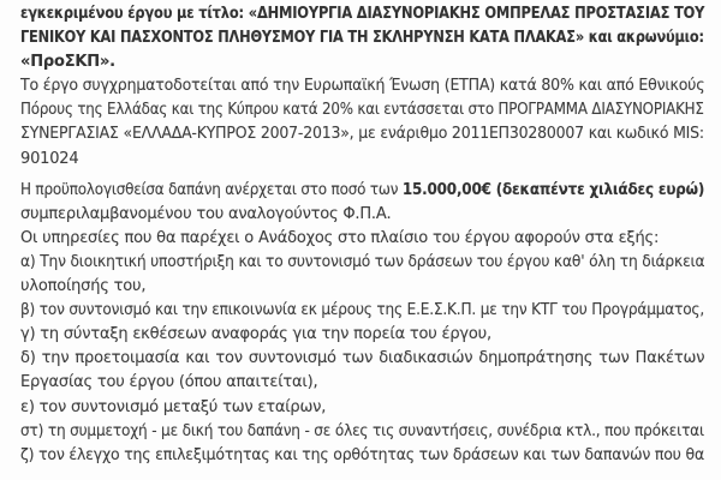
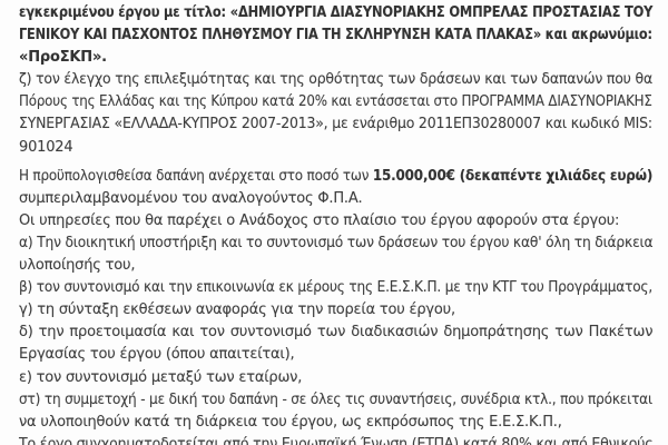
  εγκεκριμένου έργου με τίτλο: «ΔΗΜΙΟΥΡΓΙΑ ΔΙΑΣΥΝΟΡΙΑΚΗΣ ΟΜΠΡΕΛΑΣ ΠΡΟΣΤΑΣΙΑΣ ΤΟΥ
  ΓΕΝΙΚΟΥ ΚΑΙ ΠΑΣΧΟΝΤΟΣ ΠΛΗΘΥΣΜΟΥ ΓΙΑ ΤΗ ΣΚΛΗΡΥΝΣΗ ΚΑΤΑ ΠΛΑΚΑΣ» και ακρωνύμιο:
  «ΠροΣΚΠ».
- Το έργο συγχρηματοδοτείται από την Ευρωπαϊκή Ένωση (ΕΤΠΑ) κατά 80% και από Εθνικούς
+ ζ) τον έλεγχο της επιλεξιμότητας και της ορθότητας των δράσεων και των δαπανών που θα
  Πόρους της Ελλάδας και της Κύπρου κατά 20% και εντάσσεται στο ΠΡΟΓΡΑΜΜΑ ΔΙΑΣΥΝΟΡΙΑΚΗΣ
  ΣΥΝΕΡΓΑΣΙΑΣ «ΕΛΛΑΔΑ-ΚΥΠΡΟΣ 2007-2013», με ενάριθμο 2011ΕΠ30280007 και κωδικό MIS:
  901024
  Η προϋπολογισθείσα δαπάνη ανέρχεται στο ποσό των 15.000,00€ (δεκαπέντε χιλιάδες ευρώ)
  συμπεριλαμβανομένου του αναλογούντος Φ.Π.Α.
- Οι υπηρεσίες που θα παρέχει ο Ανάδοχος στο πλαίσιο του έργου αφορούν στα εξής:
+ Οι υπηρεσίες που θα παρέχει ο Ανάδοχος στο πλαίσιο του έργου αφορούν στα έργου:
  α) Την διοικητική υποστήριξη και το συντονισμό των δράσεων του έργου καθ' όλη τη διάρκεια
  υλοποίησής του,
  β) τον συντονισμό και την επικοινωνία εκ μέρους της Ε.Ε.Σ.Κ.Π. με την ΚΤΓ του Προγράμματος,
  γ) τη σύνταξη εκθέσεων αναφοράς για την πορεία του έργου,
  δ) την προετοιμασία και τον συντονισμό των διαδικασιών δημοπράτησης των Πακέτων
  Εργασίας του έργου (όπου απαιτείται),
  ε) τον συντονισμό μεταξύ των εταίρων,
  στ) τη συμμετοχή - με δική του δαπάνη - σε όλες τις συναντήσεις, συνέδρια κτλ., που πρόκειται
+ να υλοποιηθούν κατά τη διάρκεια του έργου, ως εκπρόσωπος της Ε.Ε.Σ.Κ.Π.,
- ζ) τον έλεγχο της επιλεξιμότητας και της ορθότητας των δράσεων και των δαπανών που θα
+ Το έργο συγχρηματοδοτείται από την Ευρωπαϊκή Ένωση (ΕΤΠΑ) κατά 80% και από Εθνικούς
